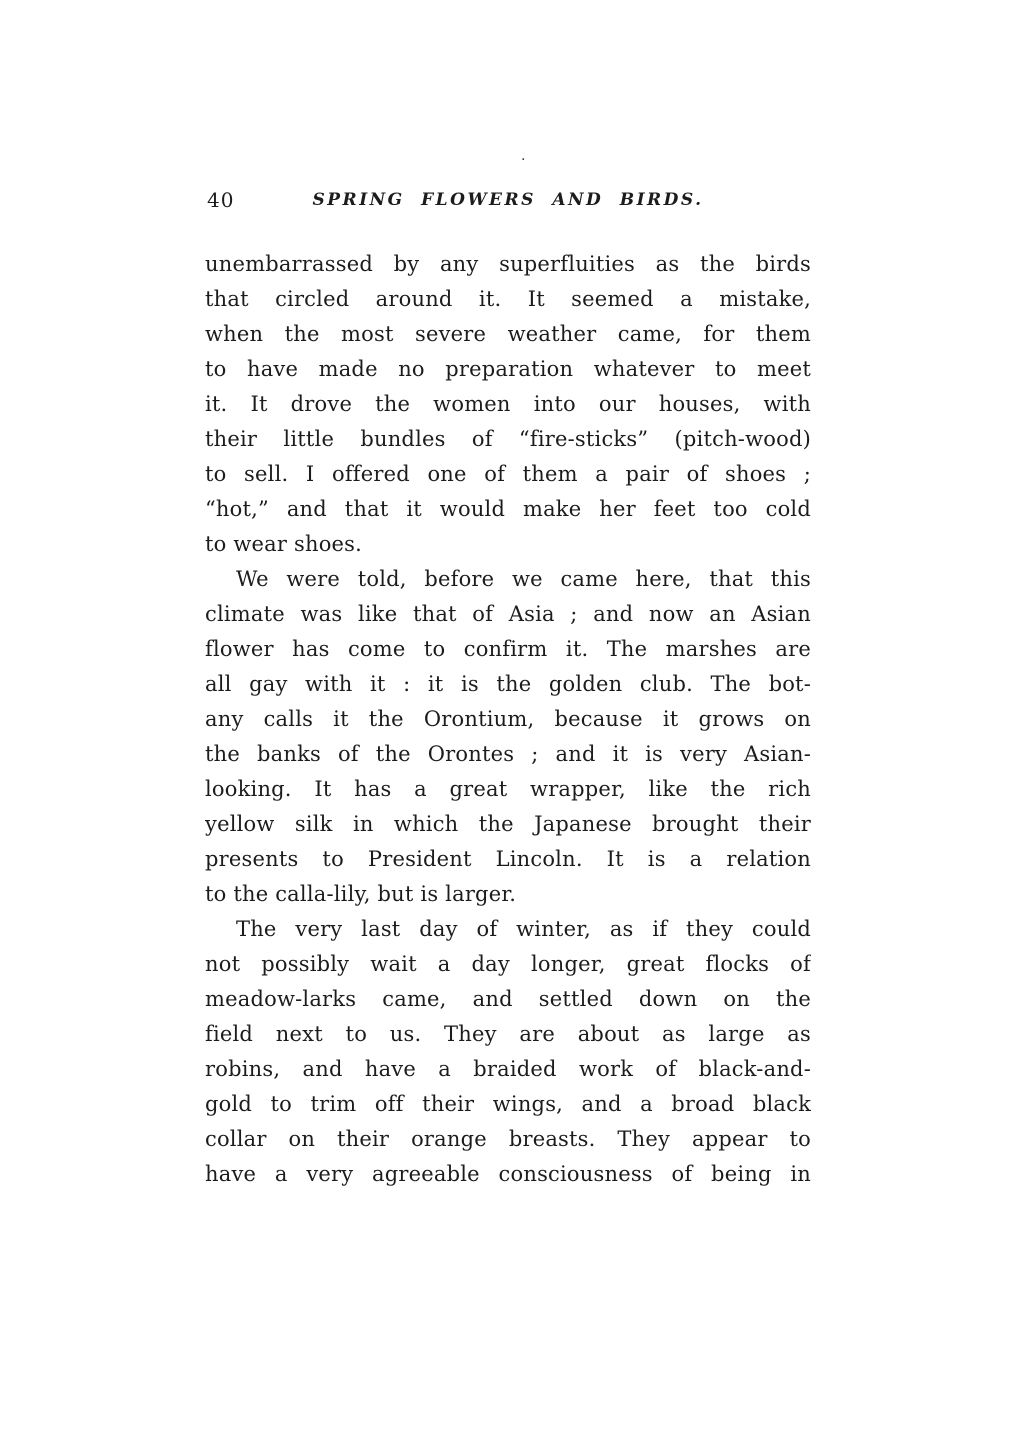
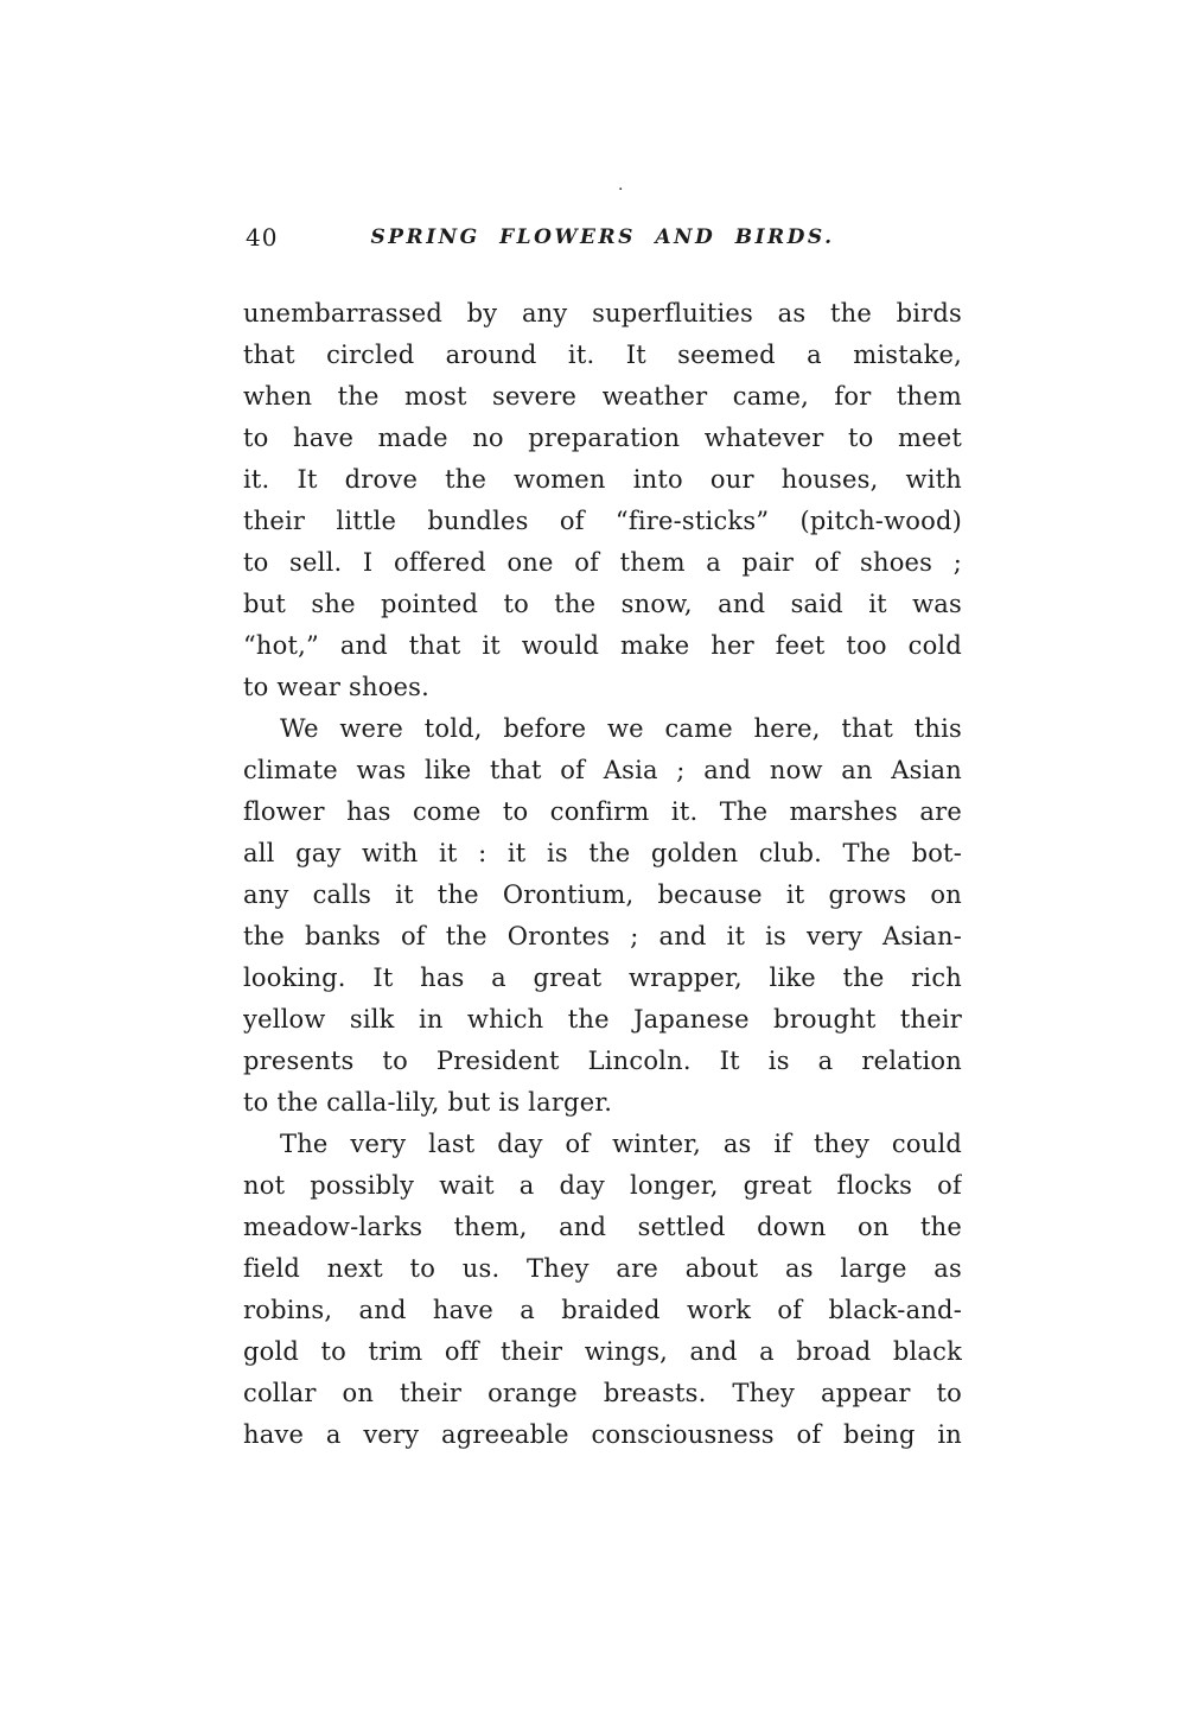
  .
  40
  SPRING FLOWERS AND BIRDS.
  unembarrassed by any superfluities as the birds
  that circled around it. It seemed a mistake,
  when the most severe weather came, for them
  to have made no preparation whatever to meet
  it. It drove the women into our houses, with
  their little bundles of “fire-sticks” (pitch-wood)
  to sell. I offered one of them a pair of shoes ;
+ but she pointed to the snow, and said it was
  “hot,” and that it would make her feet too cold
  to wear shoes.
  We were told, before we came here, that this
  climate was like that of Asia ; and now an Asian
  flower has come to confirm it. The marshes are
  all gay with it : it is the golden club. The bot-
  any calls it the Orontium, because it grows on
  the banks of the Orontes ; and it is very Asian-
  looking. It has a great wrapper, like the rich
  yellow silk in which the Japanese brought their
  presents to President Lincoln. It is a relation
  to the calla-lily, but is larger.
  The very last day of winter, as if they could
  not possibly wait a day longer, great flocks of
- meadow-larks came, and settled down on the
+ meadow-larks them, and settled down on the
  field next to us. They are about as large as
  robins, and have a braided work of black-and-
  gold to trim off their wings, and a broad black
  collar on their orange breasts. They appear to
  have a very agreeable consciousness of being in
